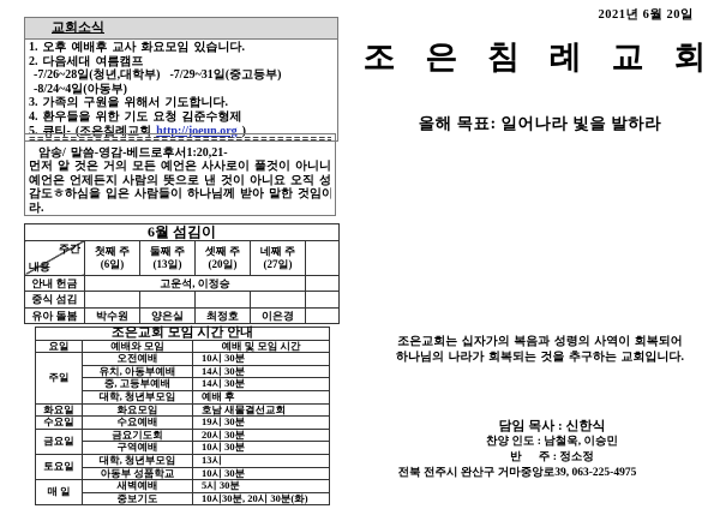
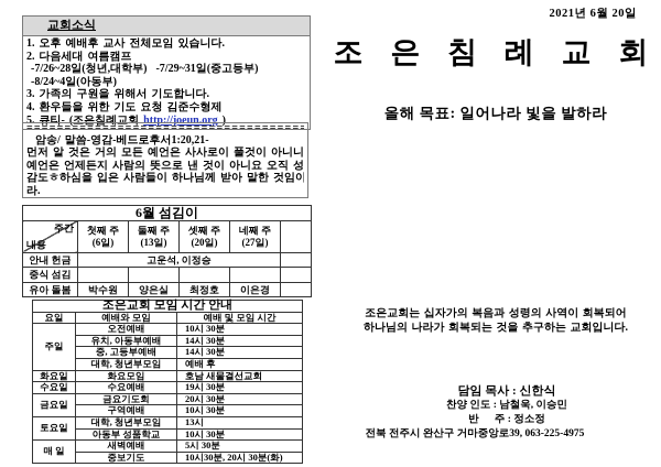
  교회소식
- 1. 오후 예배후 교사 화요모임 있습니다.
+ 1. 오후 예배후 교사 전체모임 있습니다.
  2. 다음세대 여름캠프
  -7/26~28일(청년,대학부) -7/29~31일(중고등부)
  -8/24~4일(아동부)
  3. 가족의 구원을 위해서 기도합니다.
  4. 환우들을 위한 기도 요청 김준수형제
  5. 큐티- (조은침례교회 http://joeun.org )
  =====================================
  암송/ 말씀-영감-베드로후서1:20,21-
  먼저 알 것은 거의 모든 예언은 사사로이 풀것이 아니니
  예언은 언제든지 사람의 뜻으로 낸 것이 아니요 오직 성
  감도ㅎ하심을 입은 사람들이 하나님께 받아 말한 것임이
  라.
  6월 섬김이
  주간 내용	첫째 주(6일)	둘째 주(13일)	셋째 주(20일)	네째 주(27일)
  안내 헌금	고운석, 이정승
  중식 섬김
  유아 돌봄	박수원	양은실	최정호	이은경
  조은교회 모임 시간 안내
  요일	예배와 모임	예배 및 모임 시간
  주일	오전예배	10시 30분
  유치, 아동부예배	14시 30분
  중, 고등부예배	14시 30분
  대학, 청년부모임	예배 후
  화요일	화요모임	호남 새물결선교회
  수요일	수요예배	19시 30분
  금요일	금요기도회	20시 30분
  구역예배	10시 30분
  토요일	대학, 청년부모임	13시
  아동부 성품학교	10시 30분
  매 일	새벽예배	5시 30분
  중보기도	10시30분, 20시 30분(화)
  2021년 6월 20일
  조 은 침 례 교 회
  올해 목표: 일어나라 빛을 발하라
  조은교회는 십자가의 복음과 성령의 사역이 회복되어
  하나님의 나라가 회복되는 것을 추구하는 교회입니다.
  담임 목사 : 신한식
  찬양 인도 : 남철욱, 이승민
  반 주 : 정소정
  전북 전주시 완산구 거마중앙로39, 063-225-4975
